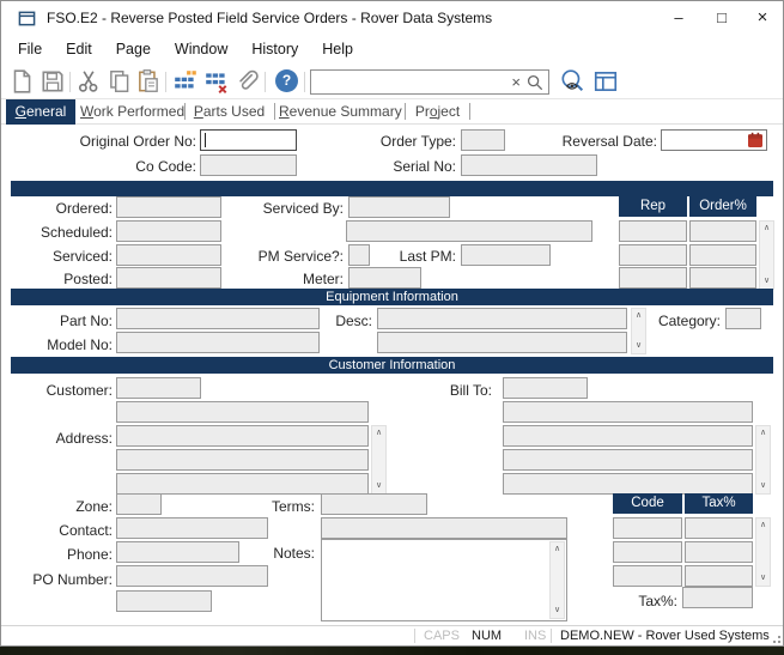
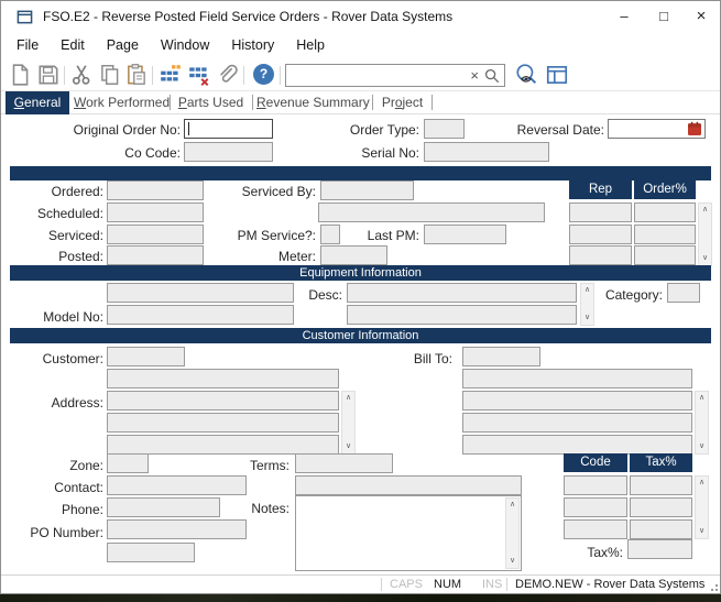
  FSO.E2 - Reverse Posted Field Service Orders - Rover Data Systems
  –
  □
  ×
  File
  Edit
  Page
  Window
  History
  Help
  ?
  ×
  General
  Work Performed
  Parts Used
  Revenue Summary
  Project
  Original Order No:
  Order Type:
  Reversal Date:
  Co Code:
  Serial No:
  Ordered:
  Scheduled:
  Serviced:
  Posted:
  Serviced By:
  PM Service?:
  Last PM:
  Meter:
  Rep
  Order%
  Equipment Information
- Part No:
  Desc:
  Category:
  Model No:
  Customer Information
  Customer:
  Bill To:
  Address:
  Zone:
  Terms:
  Code
  Tax%
  Contact:
  Phone:
  Notes:
  PO Number:
  Tax%:
  CAPS
  NUM
  INS
- DEMO.NEW - Rover Used Systems
+ DEMO.NEW - Rover Data Systems
